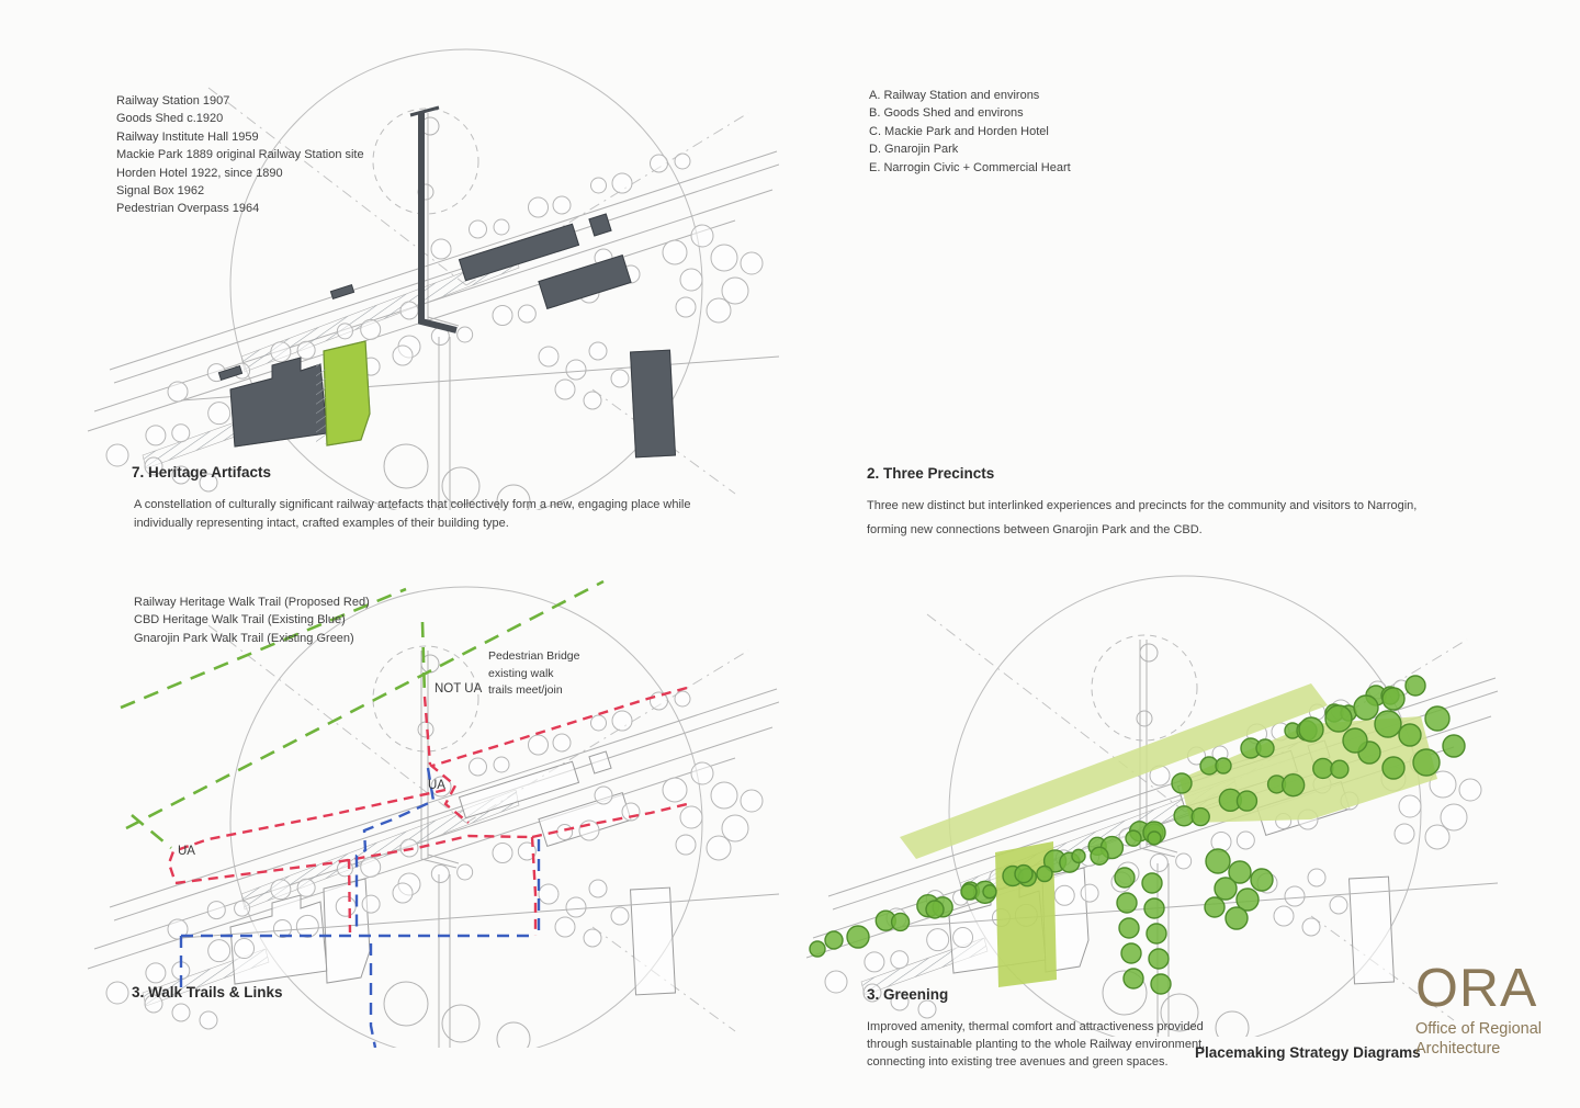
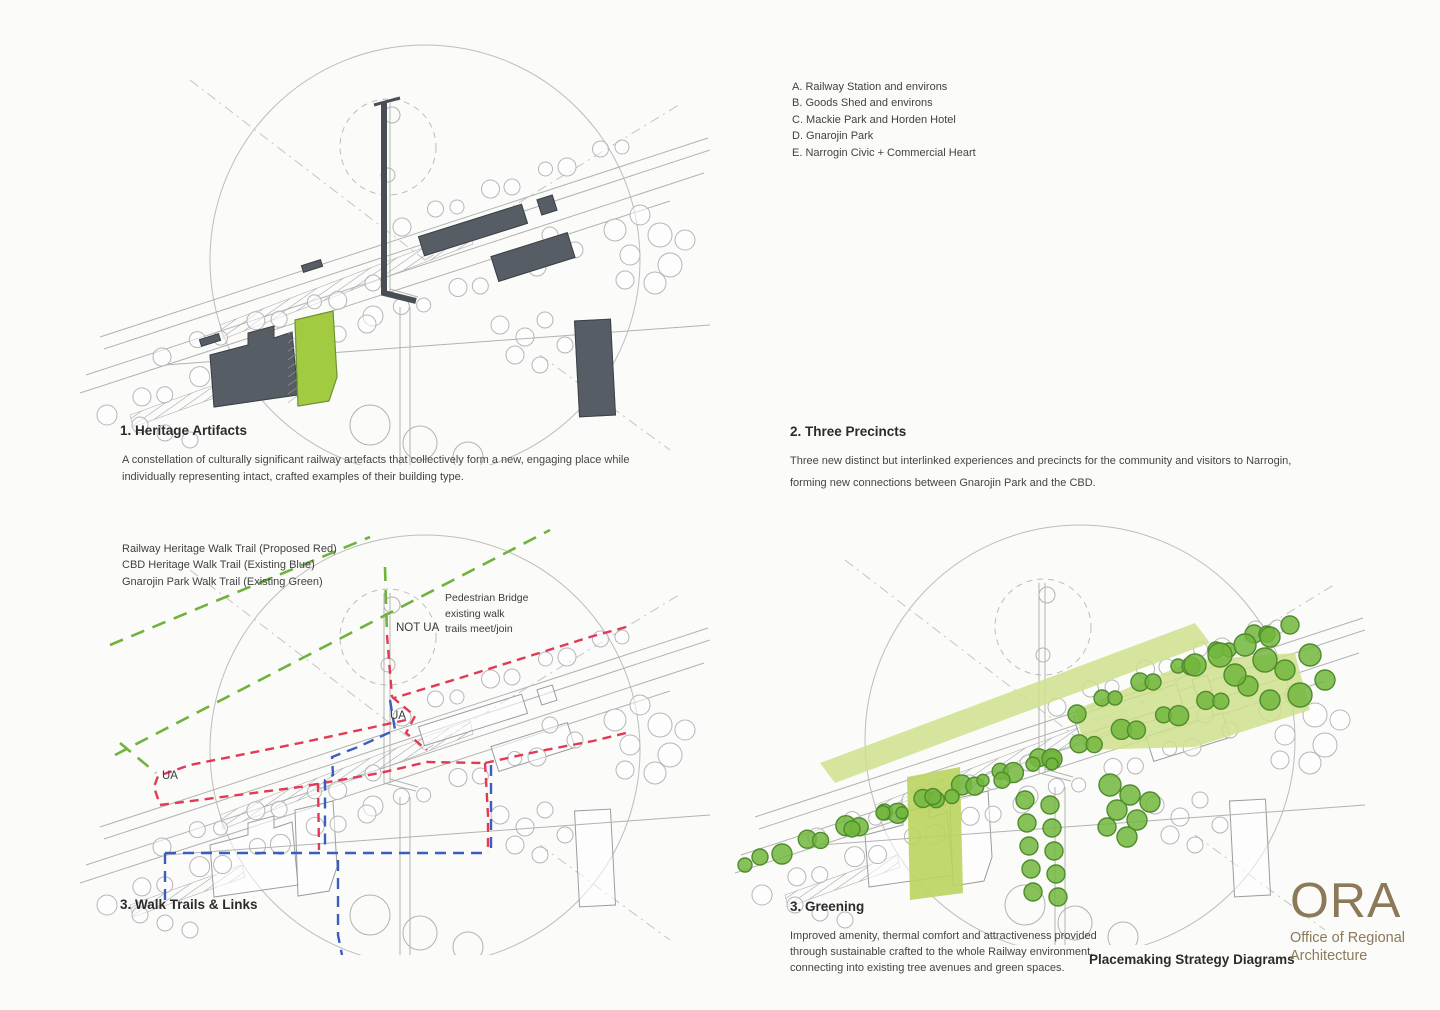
- Railway Station 1907
- Goods Shed c.1920
- Railway Institute Hall 1959
- Mackie Park 1889 original Railway Station site
- Horden Hotel 1922, since 1890
- Signal Box 1962
- Pedestrian Overpass 1964
- 7. Heritage Artifacts
+ 1. Heritage Artifacts
  A constellation of culturally significant railway artefacts that collectively form a new, engaging place while
  individually representing intact, crafted examples of their building type.
  A. Railway Station and environs
  B. Goods Shed and environs
  C. Mackie Park and Horden Hotel
  D. Gnarojin Park
  E. Narrogin Civic + Commercial Heart
  2. Three Precincts
  Three new distinct but interlinked experiences and precincts for the community and visitors to Narrogin,
  forming new connections between Gnarojin Park and the CBD.
  Pedestrian Bridge
  existing walk
  trails meet/join
  NOT UA
  UA
  UA
  Railway Heritage Walk Trail (Proposed Red)
  CBD Heritage Walk Trail (Existing Blue)
  Gnarojin Park Walk Trail (Existing Green)
  3. Walk Trails & Links
  3. Greening
  Improved amenity, thermal comfort and attractiveness provided
- through sustainable planting to the whole Railway environment,
+ through sustainable crafted to the whole Railway environment,
  connecting into existing tree avenues and green spaces.
  Placemaking Strategy Diagrams
  ORA
  Office of Regional
  Architecture
